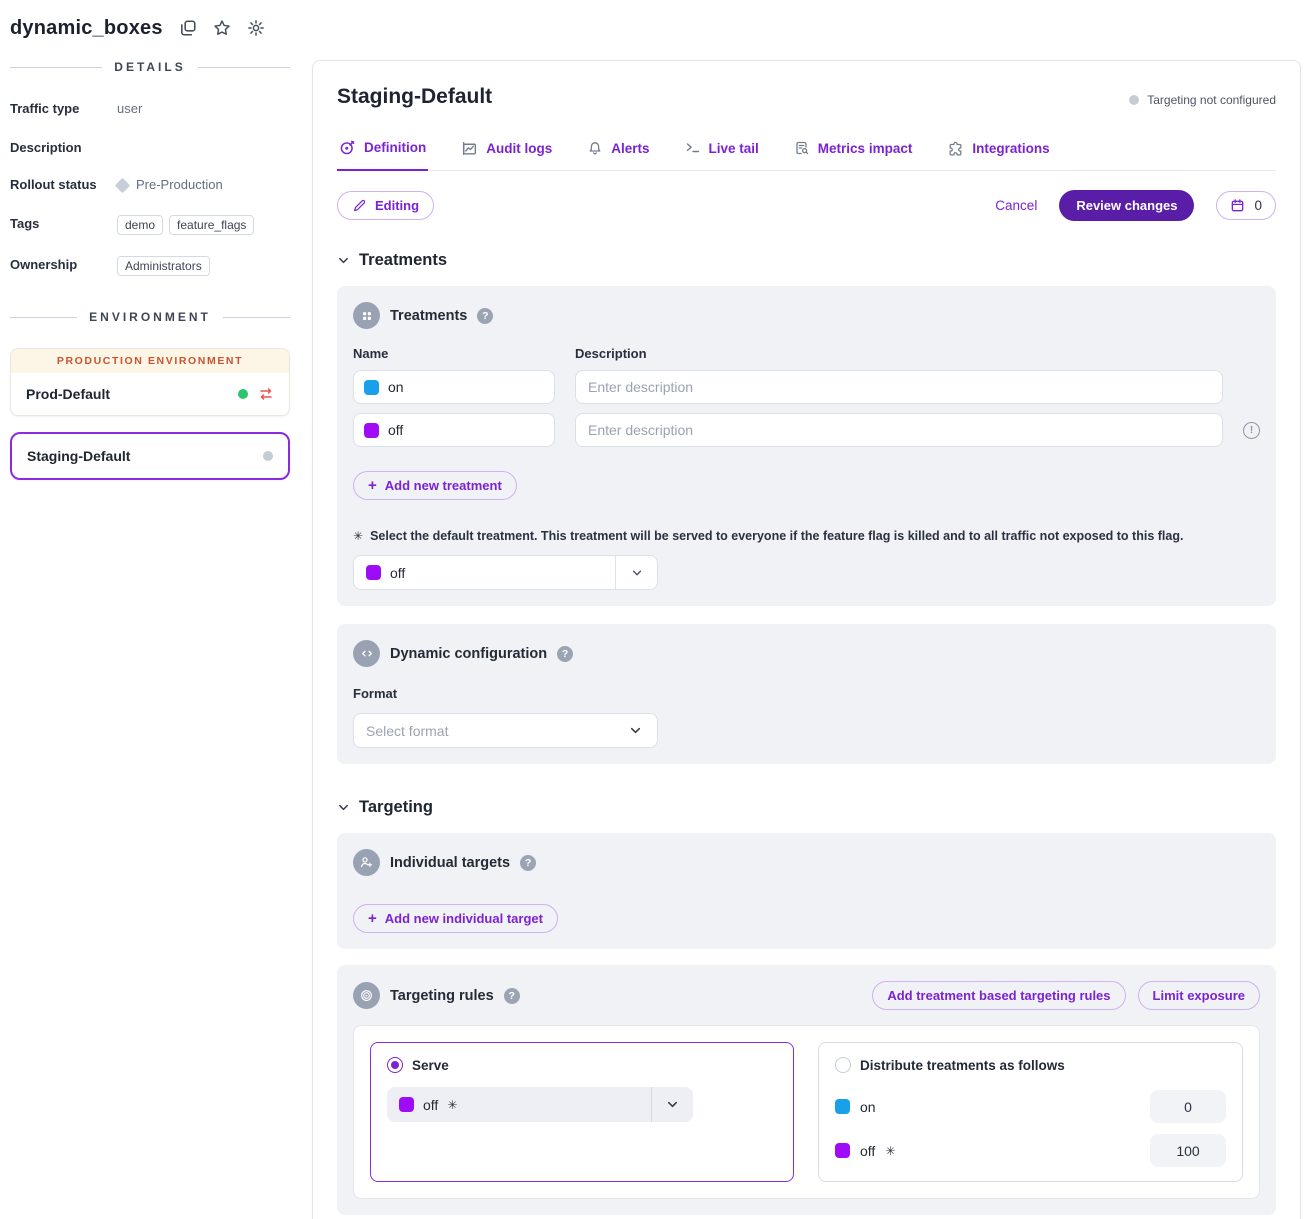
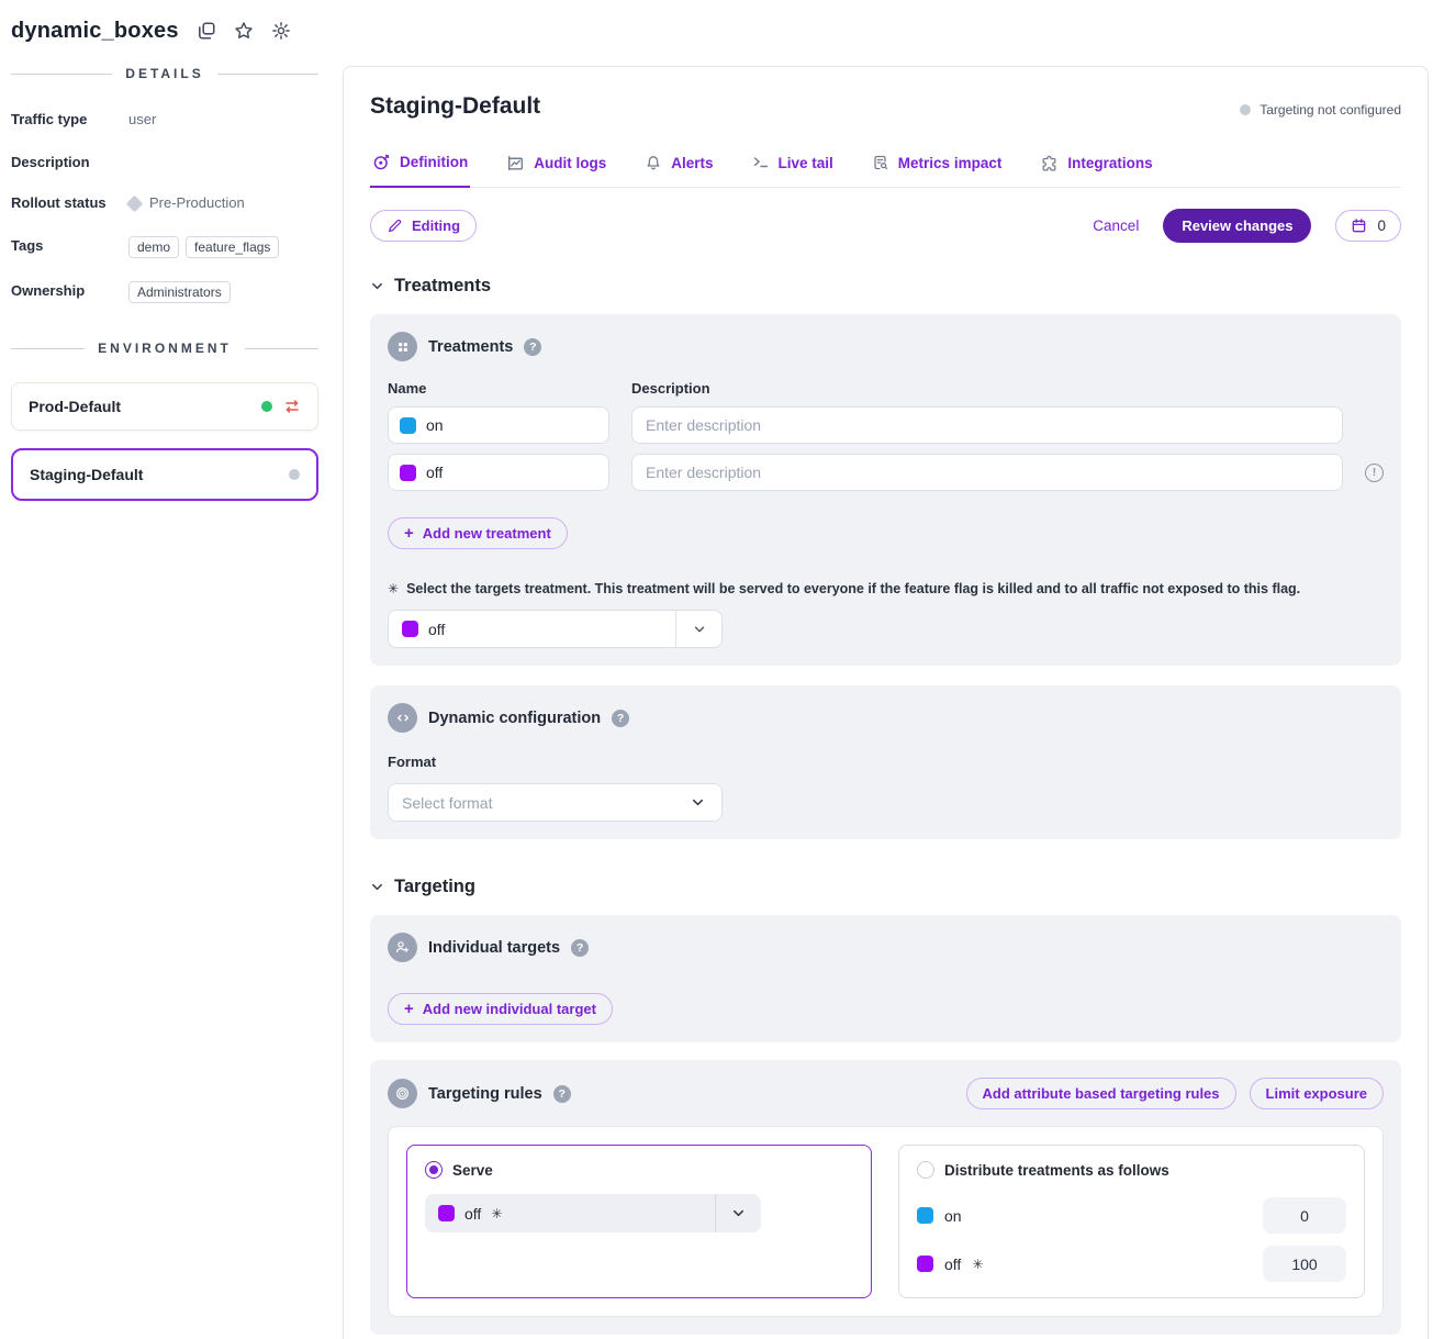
  dynamic_boxes
  DETAILS
  Traffic type
  user
  Description
  Rollout status
  Pre-Production
  Tags
  demo
  feature_flags
  Ownership
  Administrators
  ENVIRONMENT
- PRODUCTION ENVIRONMENT
  Prod-Default
  Staging-Default
  Staging-Default
  Targeting not configured
  Definition
  Audit logs
  Alerts
  Live tail
  Metrics impact
  Integrations
  Editing
  Cancel
  Review changes
  0
  Treatments
  Treatments
  ?
  Name
  Description
  on
  Enter description
  off
  Enter description
  !
  +
  Add new treatment
  ✳
- Select the default treatment. This treatment will be served to everyone if the feature flag is killed and to all traffic not exposed to this flag.
+ Select the targets treatment. This treatment will be served to everyone if the feature flag is killed and to all traffic not exposed to this flag.
  off
  Dynamic configuration
  ?
  Format
  Select format
  Targeting
  Individual targets
  ?
  +
  Add new individual target
  Targeting rules
  ?
- Add treatment based targeting rules
+ Add attribute based targeting rules
  Limit exposure
  Serve
  off
  ✳
  Distribute treatments as follows
  on
  0
  off
  ✳
  100
